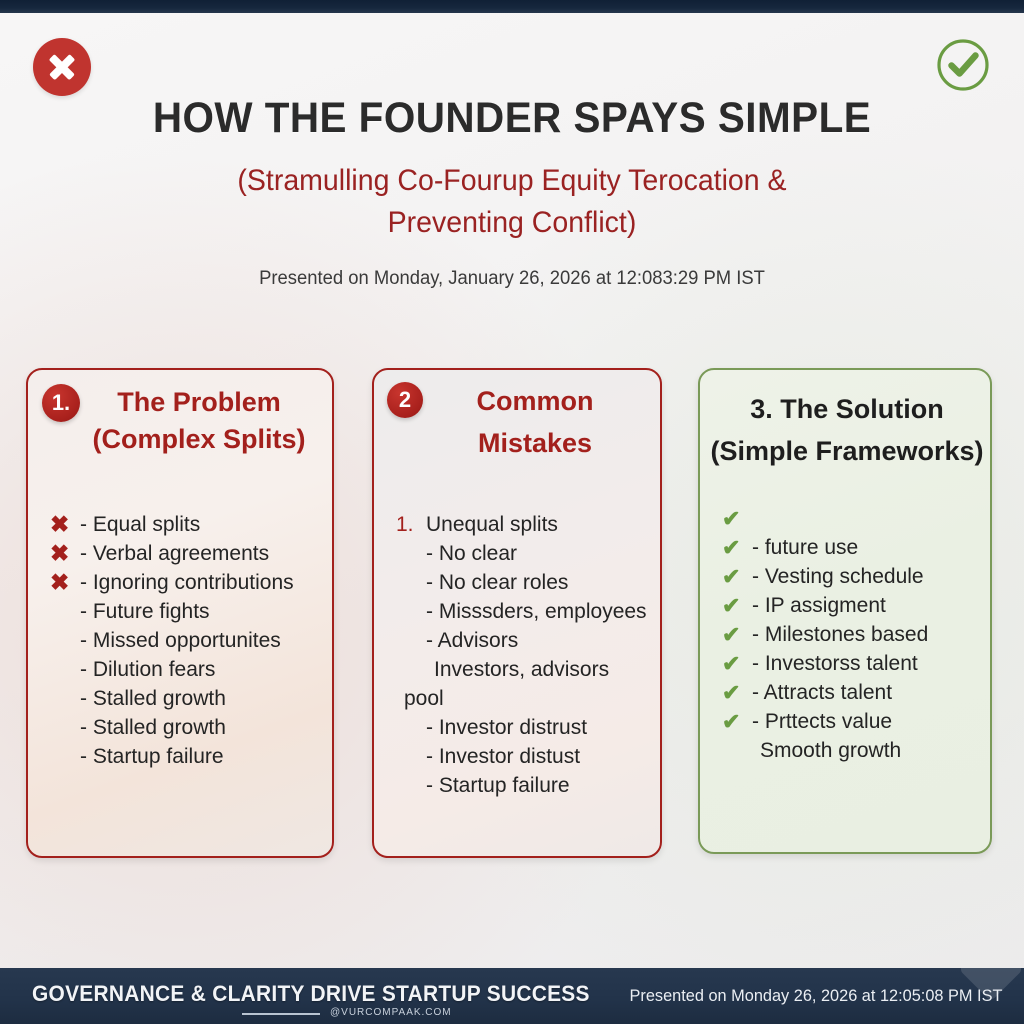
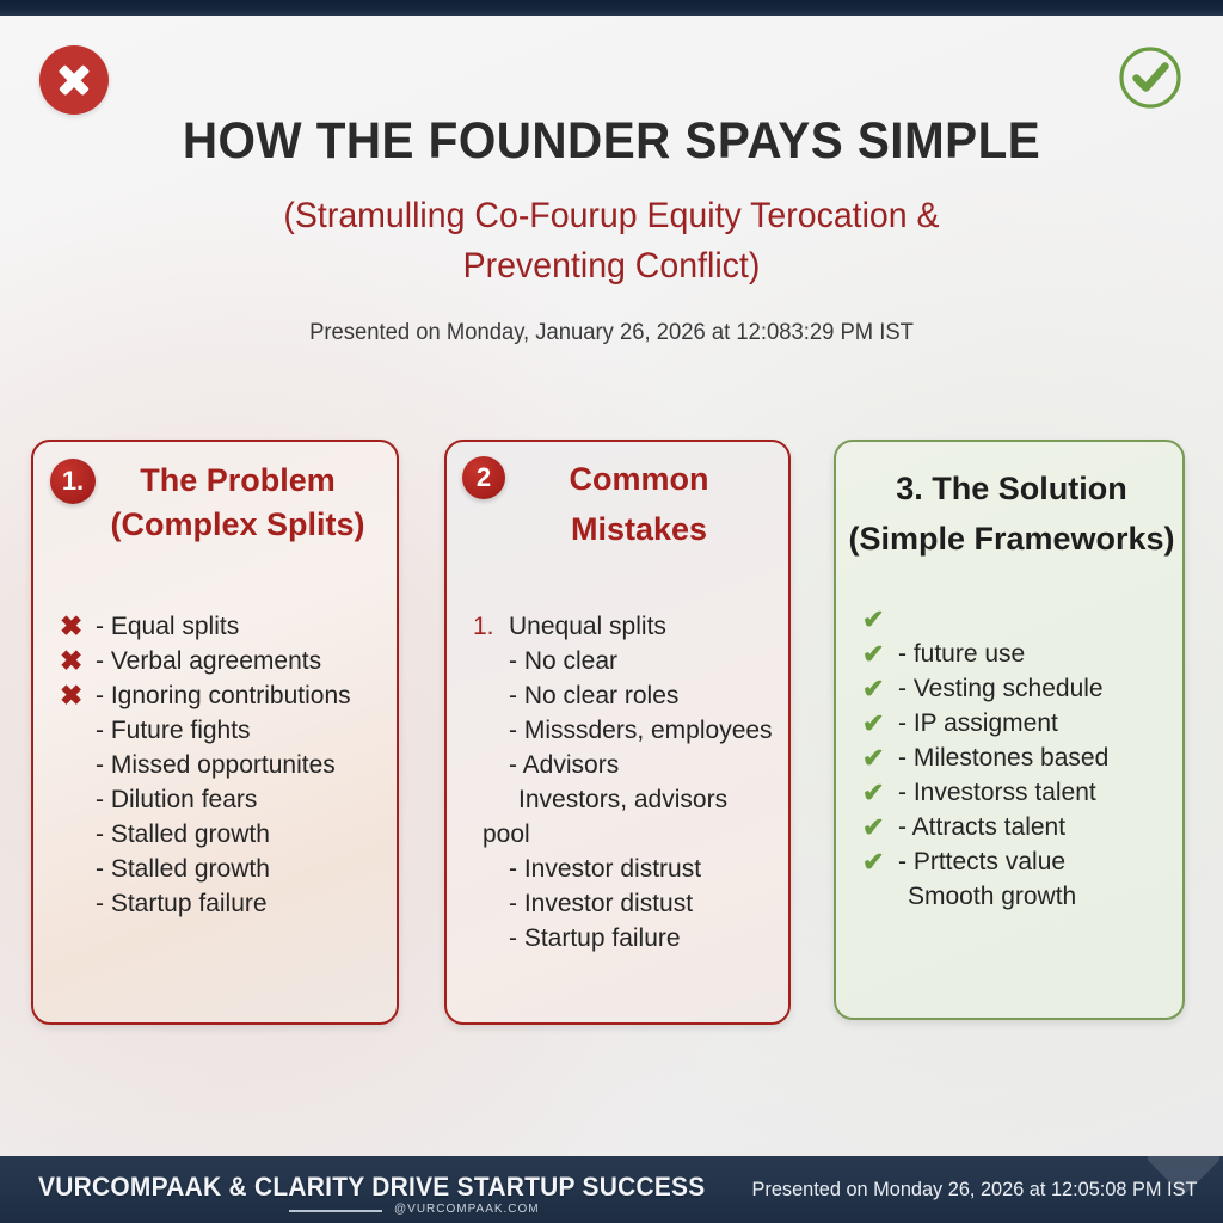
  HOW THE FOUNDER SPAYS SIMPLE
  (Stramulling Co-Fourup Equity Terocation &
  Preventing Conflict)
  Presented on Monday, January 26, 2026 at 12:083:29 PM IST
  1.
  The Problem
  (Complex Splits)
  ✖
  - Equal splits
  ✖
  - Verbal agreements
  ✖
  - Ignoring contributions
  - Future fights
  - Missed opportunites
  - Dilution fears
  - Stalled growth
  - Stalled growth
  - Startup failure
  2
  Common
  Mistakes
  1.
  Unequal splits
  - No clear
  - No clear roles
  - Misssders, employees
  - Advisors
  Investors, advisors
  pool
  - Investor distrust
  - Investor distust
  - Startup failure
  3. The Solution
  (Simple Frameworks)
  ✔
  ✔
  - future use
  ✔
  - Vesting schedule
  ✔
  - IP assigment
  ✔
  - Milestones based
  ✔
  - Investorss talent
  ✔
  - Attracts talent
  ✔
  - Prttects value
  Smooth growth
- GOVERNANCE & CLARITY DRIVE STARTUP SUCCESS
+ VURCOMPAAK & CLARITY DRIVE STARTUP SUCCESS
  @VURCOMPAAK.COM
  Presented on Monday 26, 2026 at 12:05:08 PM IST
